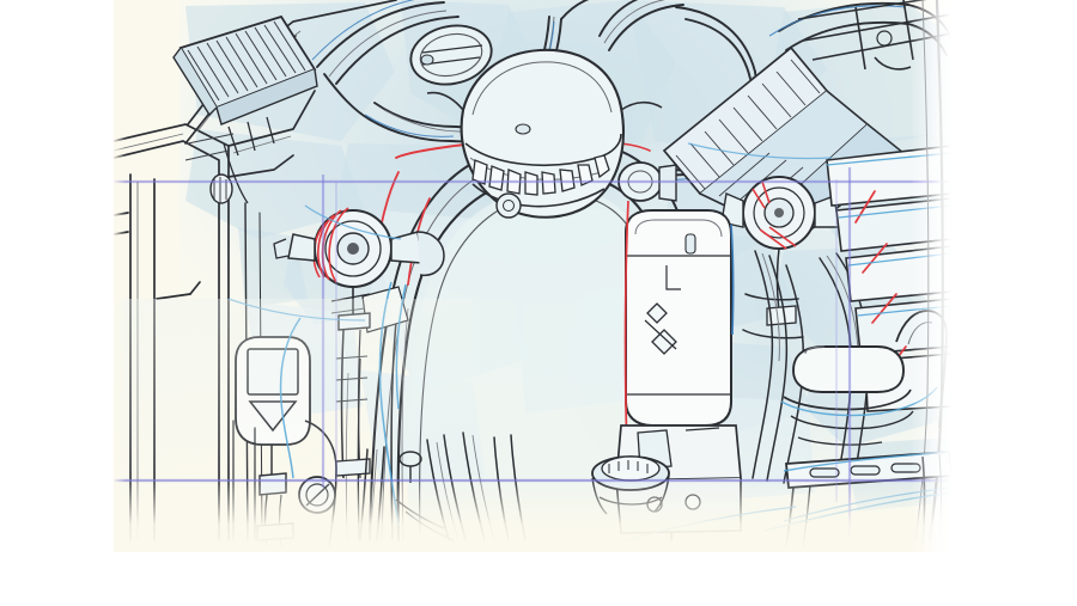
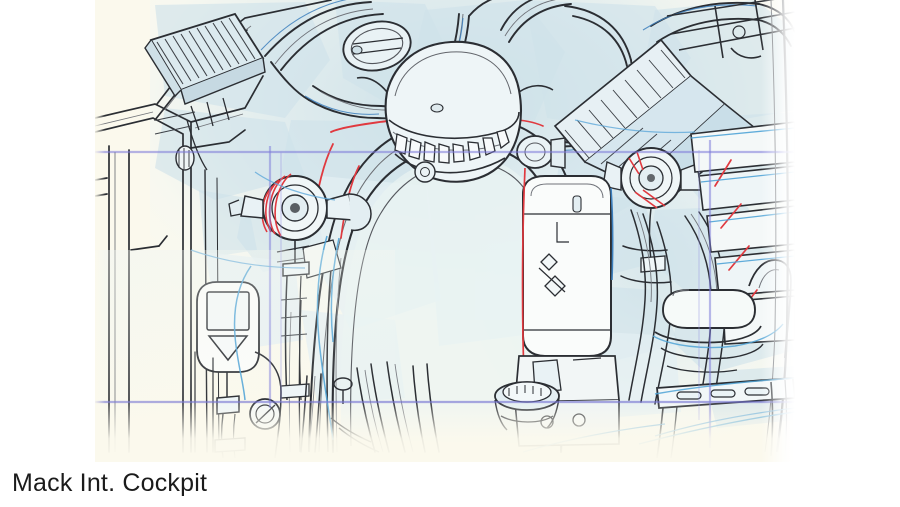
+ Mack Int. Cockpit
